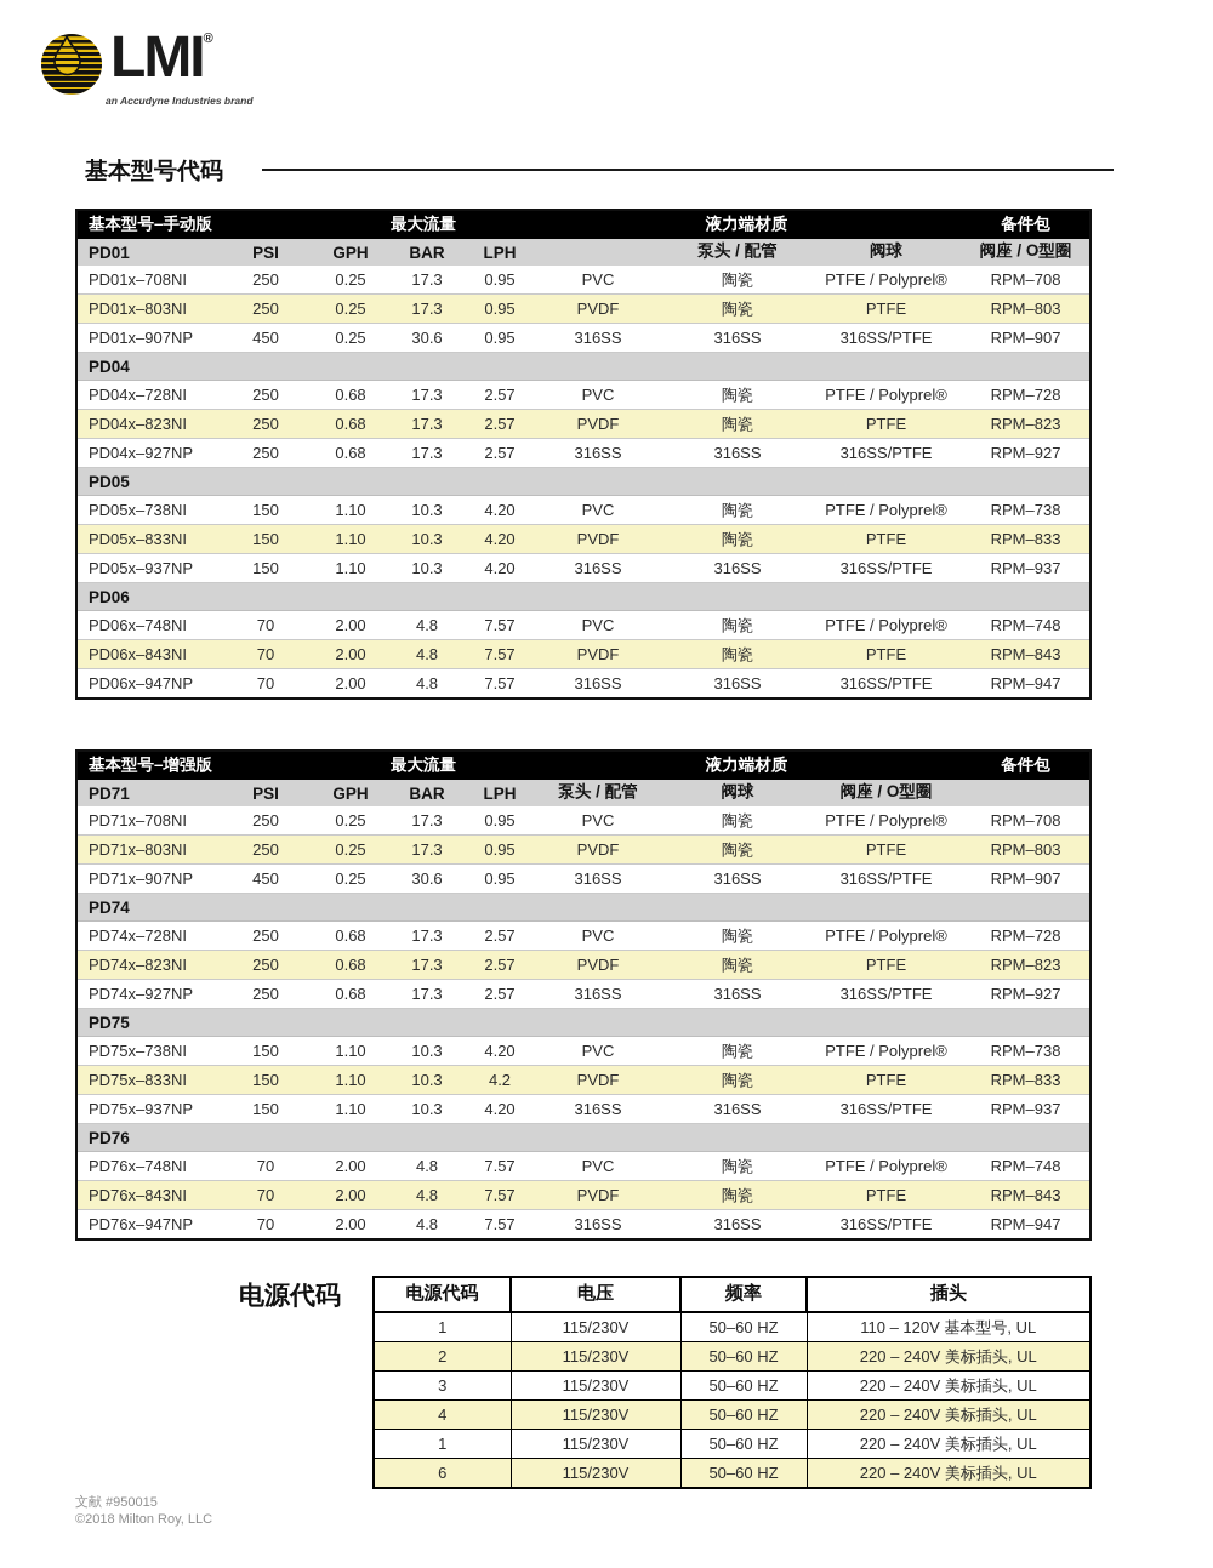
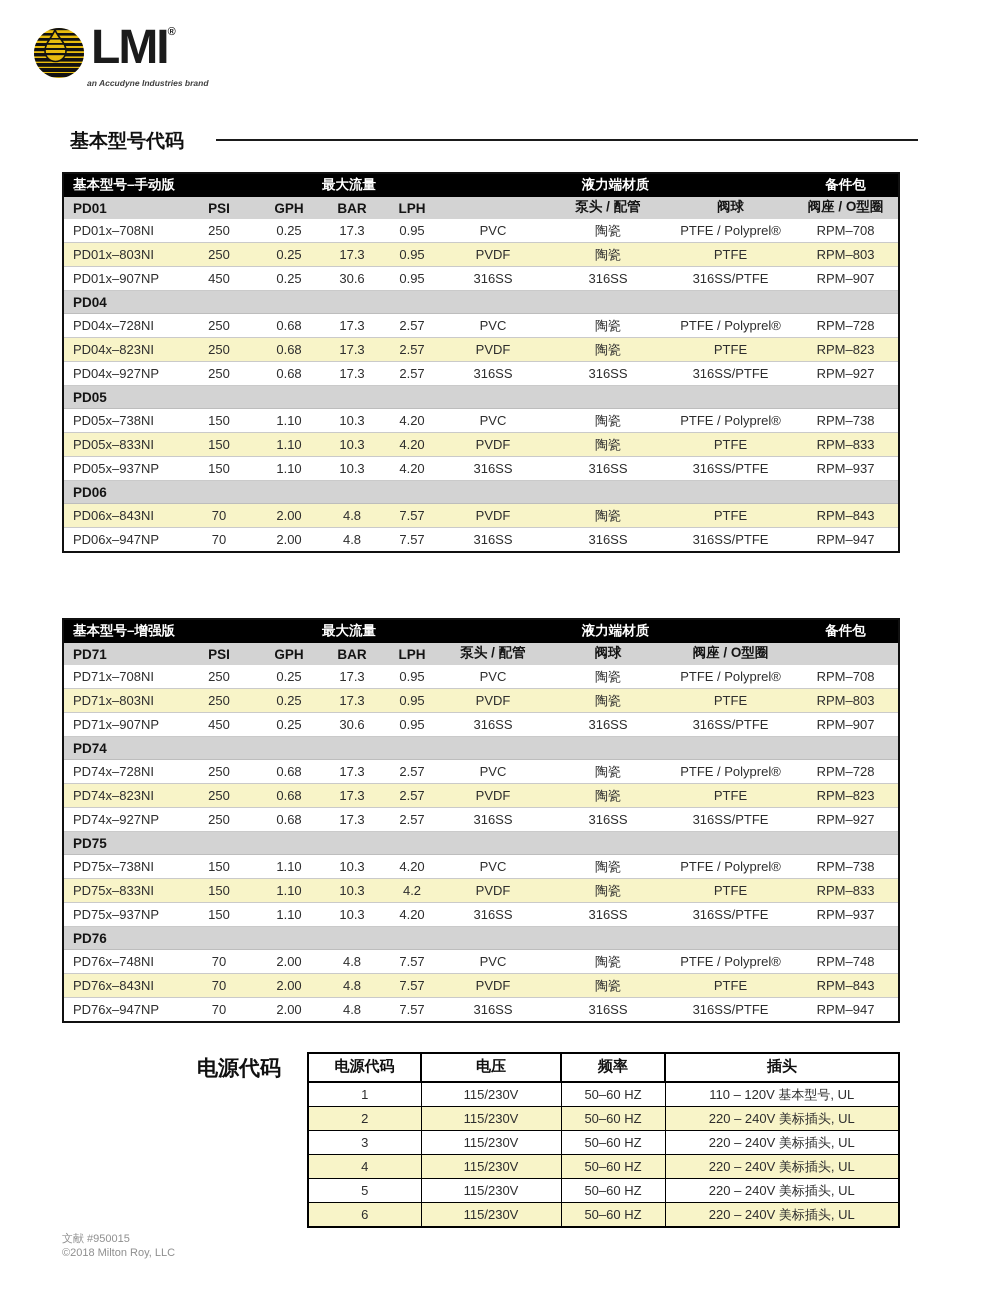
  LMI®
  an Accudyne Industries brand
  基本型号代码
  基本型号–手动版	最大流量	液力端材质	备件包
  PD01	PSI	GPH	BAR	LPH		泵头 / 配管	阀球	阀座 / O型圈
  PD01x–708NI	250	0.25	17.3	0.95	PVC	陶瓷	PTFE / Polyprel®	RPM–708
  PD01x–803NI	250	0.25	17.3	0.95	PVDF	陶瓷	PTFE	RPM–803
  PD01x–907NP	450	0.25	30.6	0.95	316SS	316SS	316SS/PTFE	RPM–907
  PD04
  PD04x–728NI	250	0.68	17.3	2.57	PVC	陶瓷	PTFE / Polyprel®	RPM–728
  PD04x–823NI	250	0.68	17.3	2.57	PVDF	陶瓷	PTFE	RPM–823
  PD04x–927NP	250	0.68	17.3	2.57	316SS	316SS	316SS/PTFE	RPM–927
  PD05
  PD05x–738NI	150	1.10	10.3	4.20	PVC	陶瓷	PTFE / Polyprel®	RPM–738
  PD05x–833NI	150	1.10	10.3	4.20	PVDF	陶瓷	PTFE	RPM–833
  PD05x–937NP	150	1.10	10.3	4.20	316SS	316SS	316SS/PTFE	RPM–937
  PD06
- PD06x–748NI	70	2.00	4.8	7.57	PVC	陶瓷	PTFE / Polyprel®	RPM–748
  PD06x–843NI	70	2.00	4.8	7.57	PVDF	陶瓷	PTFE	RPM–843
  PD06x–947NP	70	2.00	4.8	7.57	316SS	316SS	316SS/PTFE	RPM–947
  基本型号–增强版	最大流量	液力端材质	备件包
  PD71	PSI	GPH	BAR	LPH	泵头 / 配管	阀球	阀座 / O型圈
  PD71x–708NI	250	0.25	17.3	0.95	PVC	陶瓷	PTFE / Polyprel®	RPM–708
  PD71x–803NI	250	0.25	17.3	0.95	PVDF	陶瓷	PTFE	RPM–803
  PD71x–907NP	450	0.25	30.6	0.95	316SS	316SS	316SS/PTFE	RPM–907
  PD74
  PD74x–728NI	250	0.68	17.3	2.57	PVC	陶瓷	PTFE / Polyprel®	RPM–728
  PD74x–823NI	250	0.68	17.3	2.57	PVDF	陶瓷	PTFE	RPM–823
  PD74x–927NP	250	0.68	17.3	2.57	316SS	316SS	316SS/PTFE	RPM–927
  PD75
  PD75x–738NI	150	1.10	10.3	4.20	PVC	陶瓷	PTFE / Polyprel®	RPM–738
  PD75x–833NI	150	1.10	10.3	4.2	PVDF	陶瓷	PTFE	RPM–833
  PD75x–937NP	150	1.10	10.3	4.20	316SS	316SS	316SS/PTFE	RPM–937
  PD76
  PD76x–748NI	70	2.00	4.8	7.57	PVC	陶瓷	PTFE / Polyprel®	RPM–748
  PD76x–843NI	70	2.00	4.8	7.57	PVDF	陶瓷	PTFE	RPM–843
  PD76x–947NP	70	2.00	4.8	7.57	316SS	316SS	316SS/PTFE	RPM–947
  电源代码
  电源代码	电压	频率	插头
  1	115/230V	50–60 HZ	110 – 120V 基本型号, UL
  2	115/230V	50–60 HZ	220 – 240V 美标插头, UL
  3	115/230V	50–60 HZ	220 – 240V 美标插头, UL
  4	115/230V	50–60 HZ	220 – 240V 美标插头, UL
- 1	115/230V	50–60 HZ	220 – 240V 美标插头, UL
+ 5	115/230V	50–60 HZ	220 – 240V 美标插头, UL
  6	115/230V	50–60 HZ	220 – 240V 美标插头, UL
  文献 #950015
  ©2018 Milton Roy, LLC
